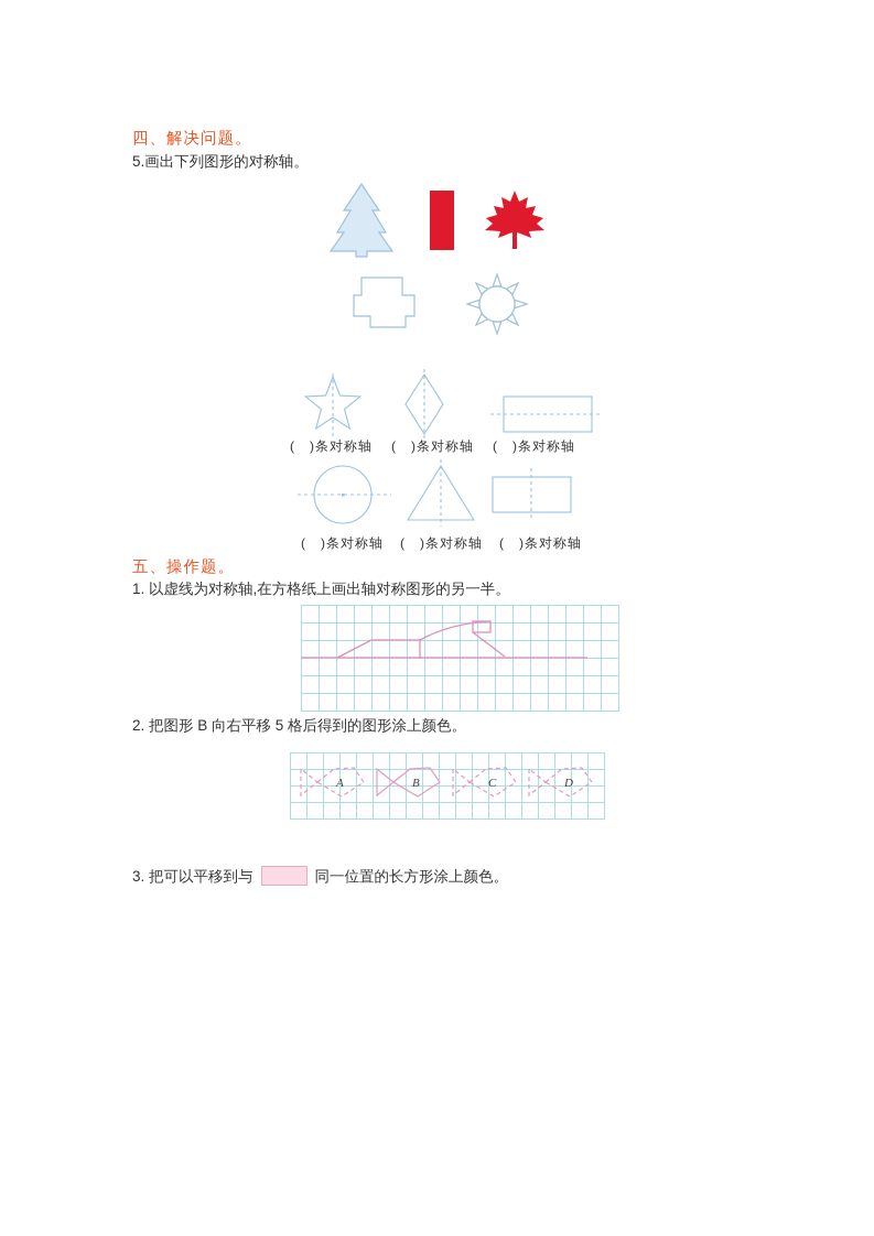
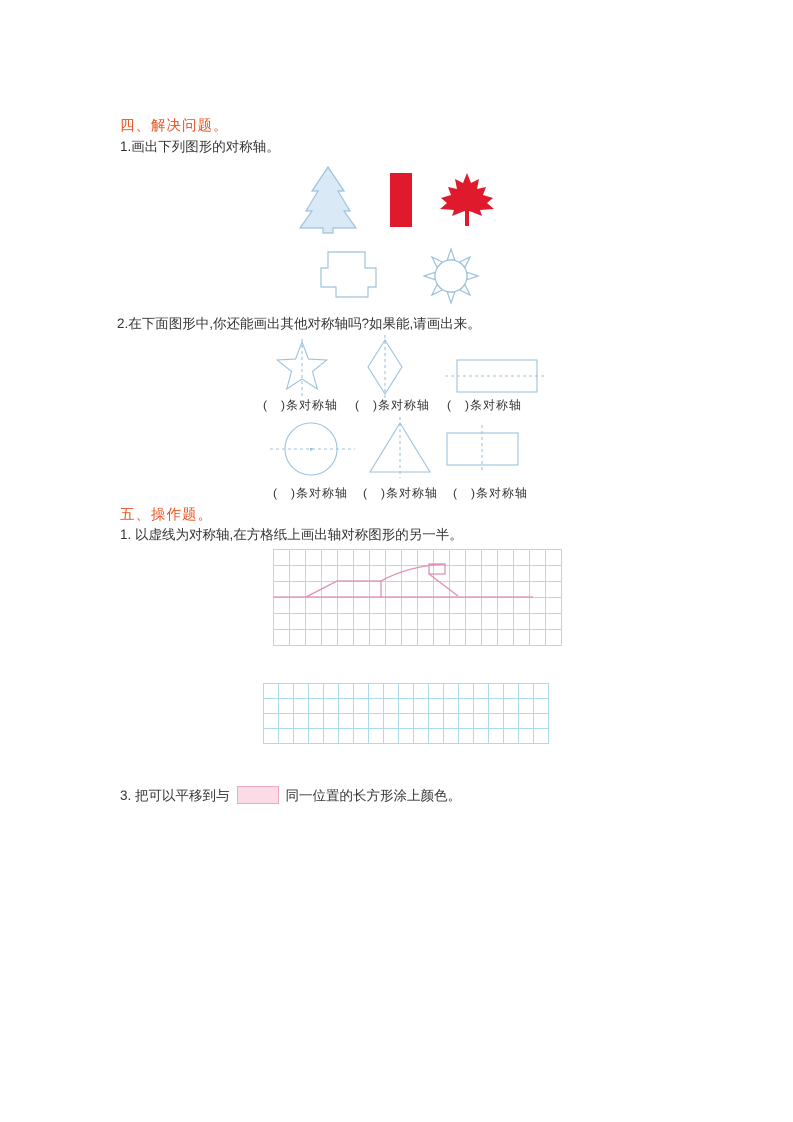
  四、解决问题。
- 5.画出下列图形的对称轴。
+ 1.画出下列图形的对称轴。
+ 2.在下面图形中,你还能画出其他对称轴吗?如果能,请画出来。
  ( )条对称轴
  ( )条对称轴
  ( )条对称轴
  ( )条对称轴
  ( )条对称轴
  ( )条对称轴
  五、操作题。
  1. 以虚线为对称轴,在方格纸上画出轴对称图形的另一半。
- 2. 把图形 B 向右平移 5 格后得到的图形涂上颜色。
- A
- B
- C
- D
  3. 把可以平移到与
  同一位置的长方形涂上颜色。
